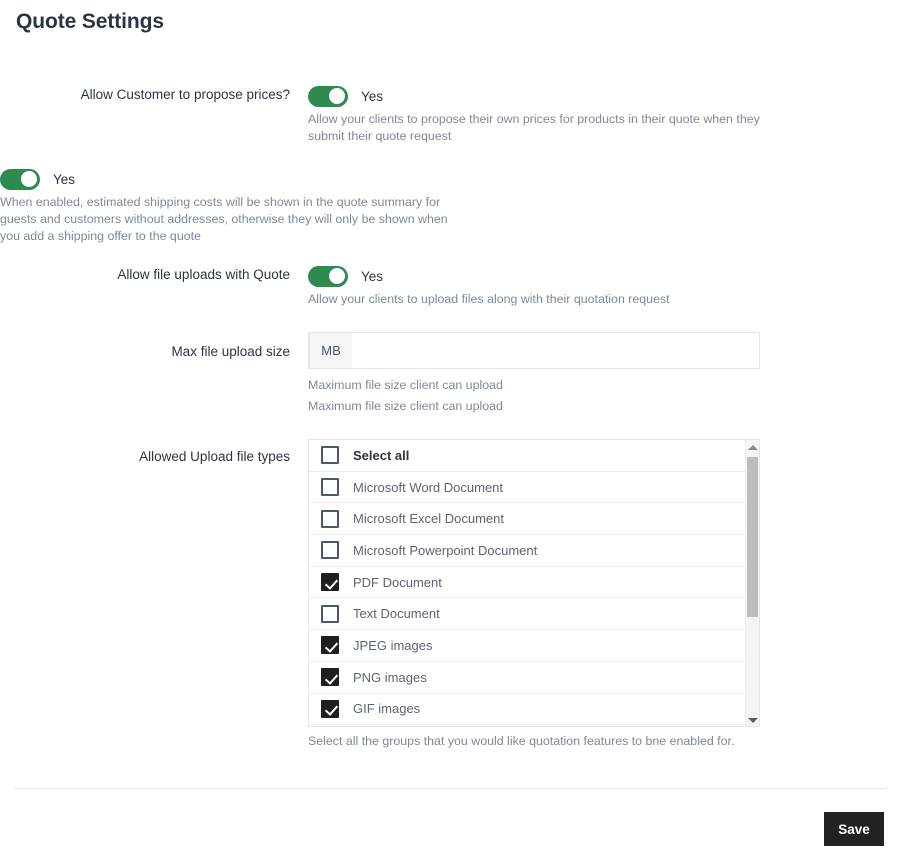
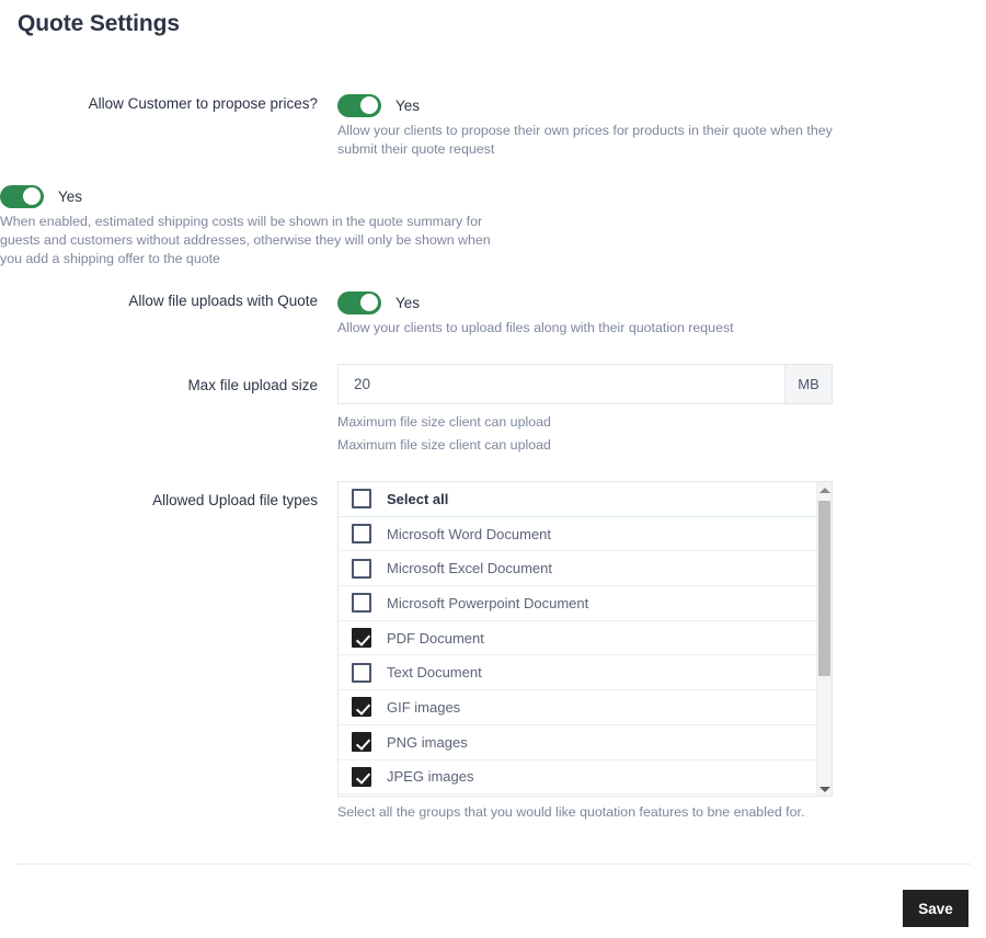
  Quote Settings
  Allow Customer to propose prices?
  Yes
  Allow your clients to propose their own prices for products in their quote when they submit their quote request
  Yes
  When enabled, estimated shipping costs will be shown in the quote summary for guests and customers without addresses, otherwise they will only be shown when you add a shipping offer to the quote
  Allow file uploads with Quote
  Yes
  Allow your clients to upload files along with their quotation request
  Max file upload size
+ 20
  MB
  Maximum file size client can upload
  Maximum file size client can upload
  Allowed Upload file types
  Select all
  Microsoft Word Document
  Microsoft Excel Document
  Microsoft Powerpoint Document
  PDF Document
  Text Document
- JPEG images
+ GIF images
  PNG images
- GIF images
+ JPEG images
  Select all the groups that you would like quotation features to bne enabled for.
  Save
